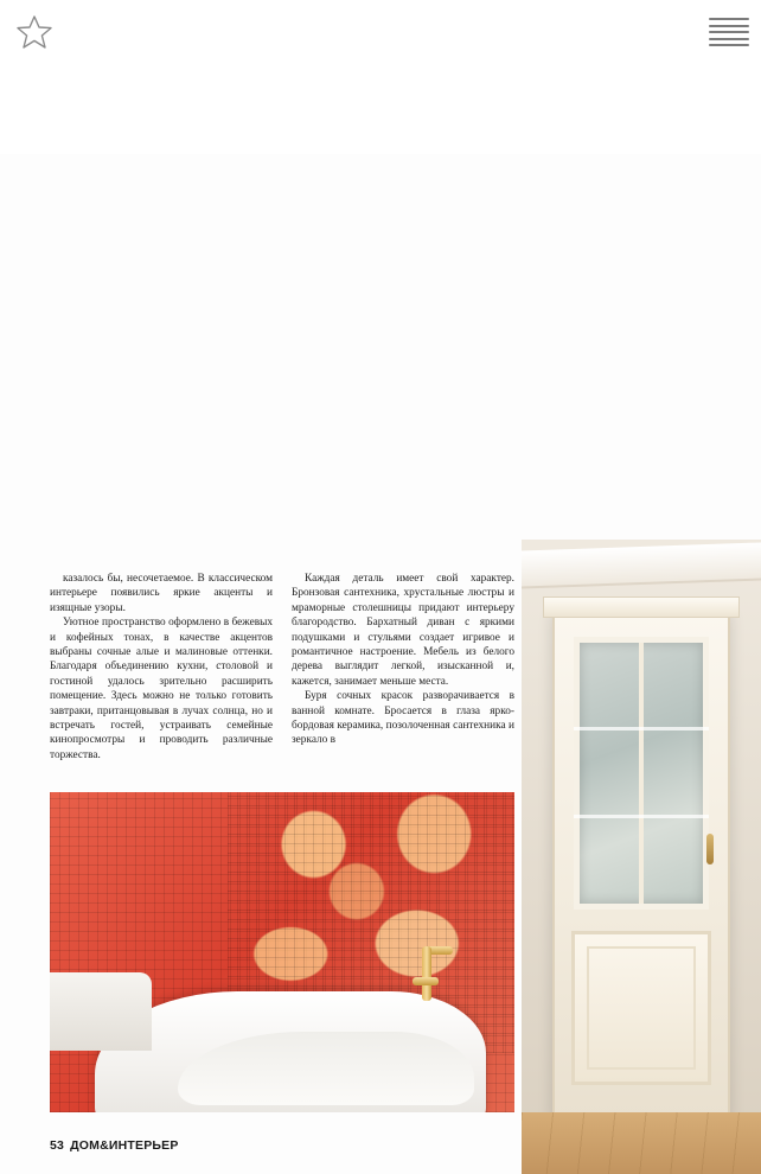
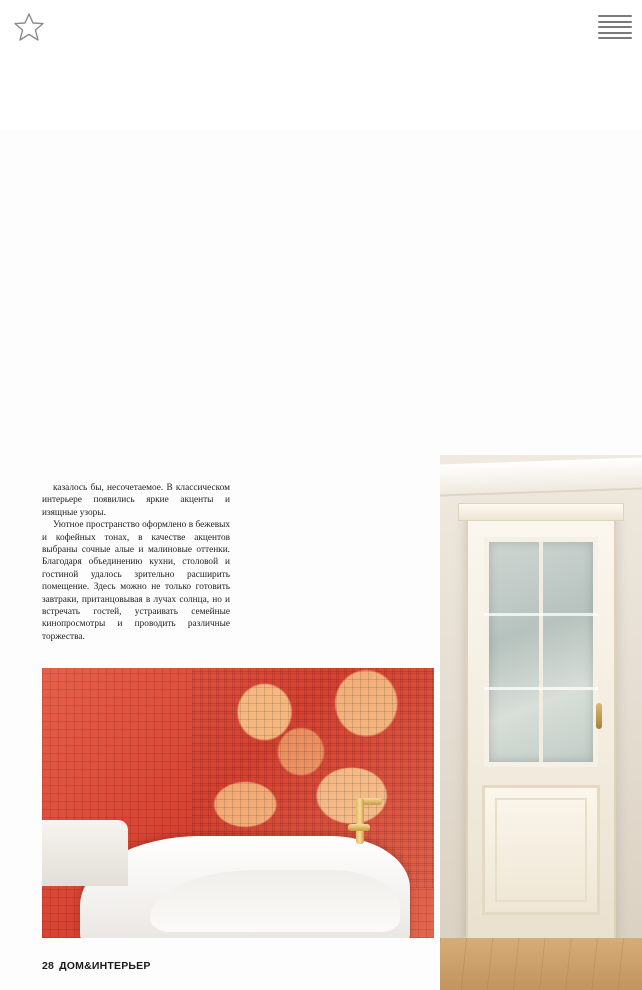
  казалось бы, несочетаемое. В классическом интерьере появились яркие акценты и изящные узоры.
  Уютное пространство оформлено в бежевых и кофейных тонах, в качестве акцентов выбраны сочные алые и малиновые оттенки. Благодаря объединению кухни, столовой и гостиной удалось зрительно расширить помещение. Здесь можно не только готовить завтраки, пританцовывая в лучах солнца, но и встречать гостей, устраивать семейные кинопросмотры и проводить различные торжества.
- Каждая деталь имеет свой характер. Бронзовая сантехника, хрустальные люстры и мраморные столешницы придают интерьеру благородство. Бархатный диван с яркими подушками и стульями создает игривое и романтичное настроение. Мебель из белого дерева выглядит легкой, изысканной и, кажется, занимает меньше места.
- Буря сочных красок разворачивается в ванной комнате. Бросается в глаза ярко-бордовая керамика, позолоченная сантехника и зеркало в
- 53 ДОМ&ИНТЕРЬЕР
+ 28 ДОМ&ИНТЕРЬЕР
